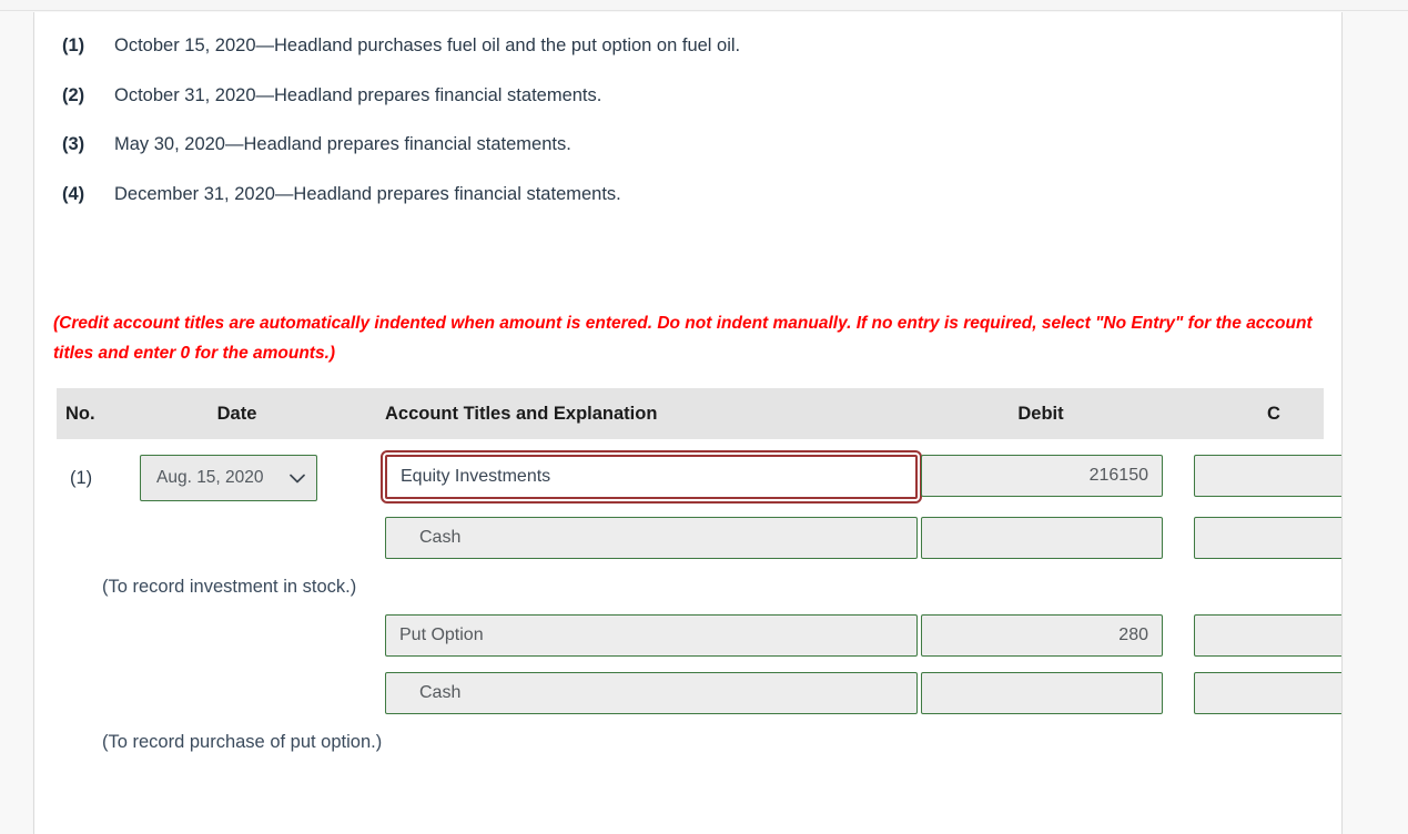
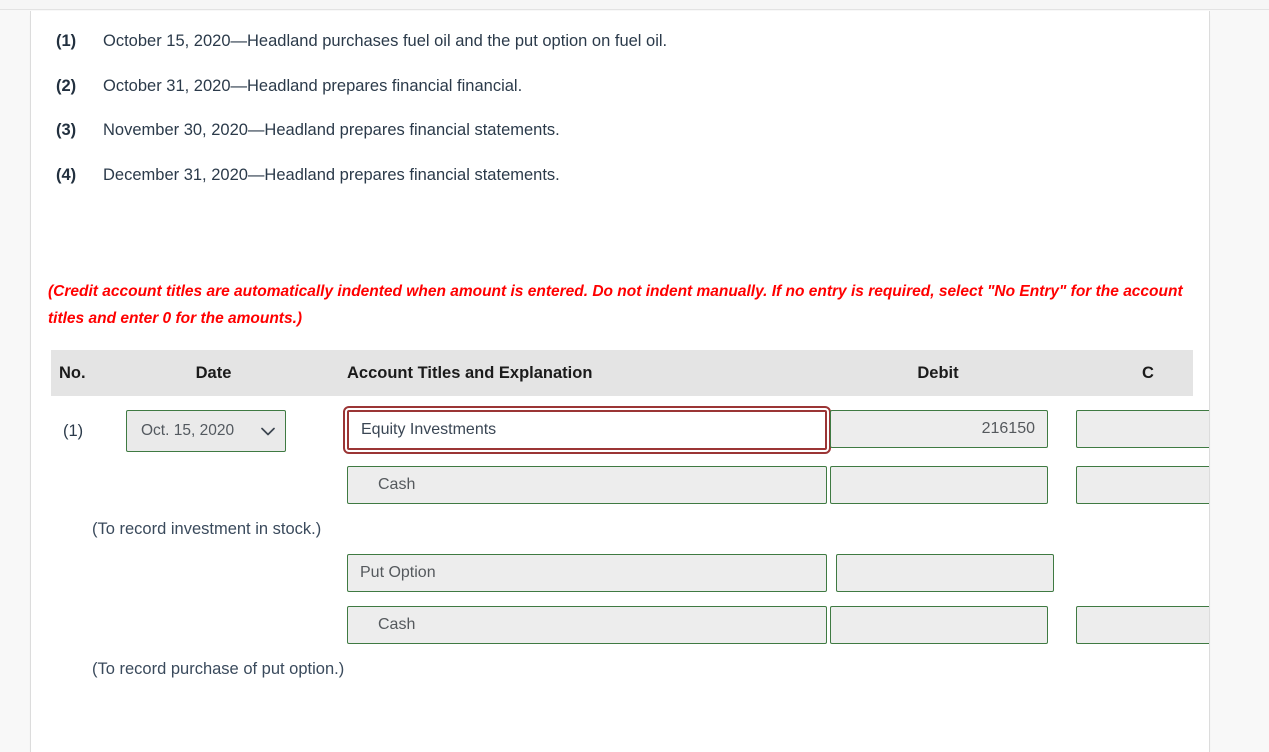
  (1)
  October 15, 2020—Headland purchases fuel oil and the put option on fuel oil.
  (2)
- October 31, 2020—Headland prepares financial statements.
+ October 31, 2020—Headland prepares financial financial.
  (3)
- May 30, 2020—Headland prepares financial statements.
+ November 30, 2020—Headland prepares financial statements.
  (4)
  December 31, 2020—Headland prepares financial statements.
  (Credit account titles are automatically indented when amount is entered. Do not indent manually. If no entry is required, select "No Entry" for the account titles and enter 0 for the amounts.)
  No.
  Date
  Account Titles and Explanation
  Debit
  C
  (1)
- Aug. 15, 2020
+ Oct. 15, 2020
  Equity Investments
  216150
  Cash
  (To record investment in stock.)
  Put Option
- 280
  Cash
  (To record purchase of put option.)
